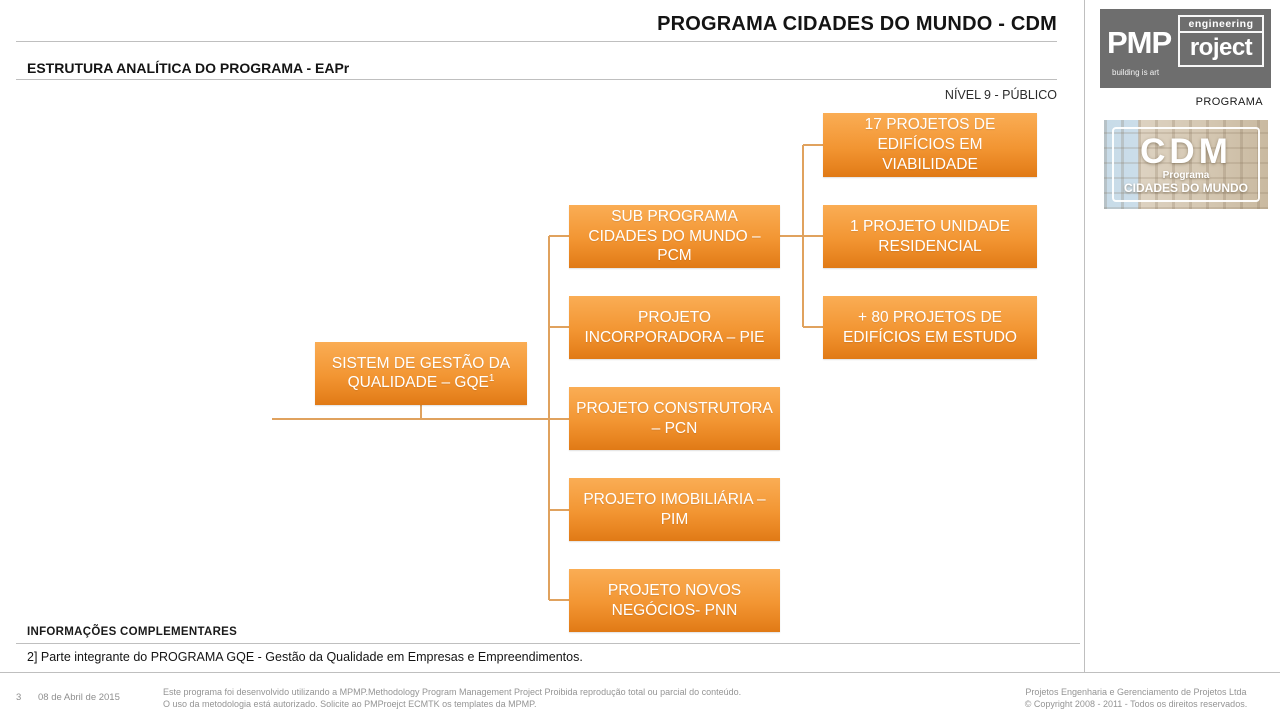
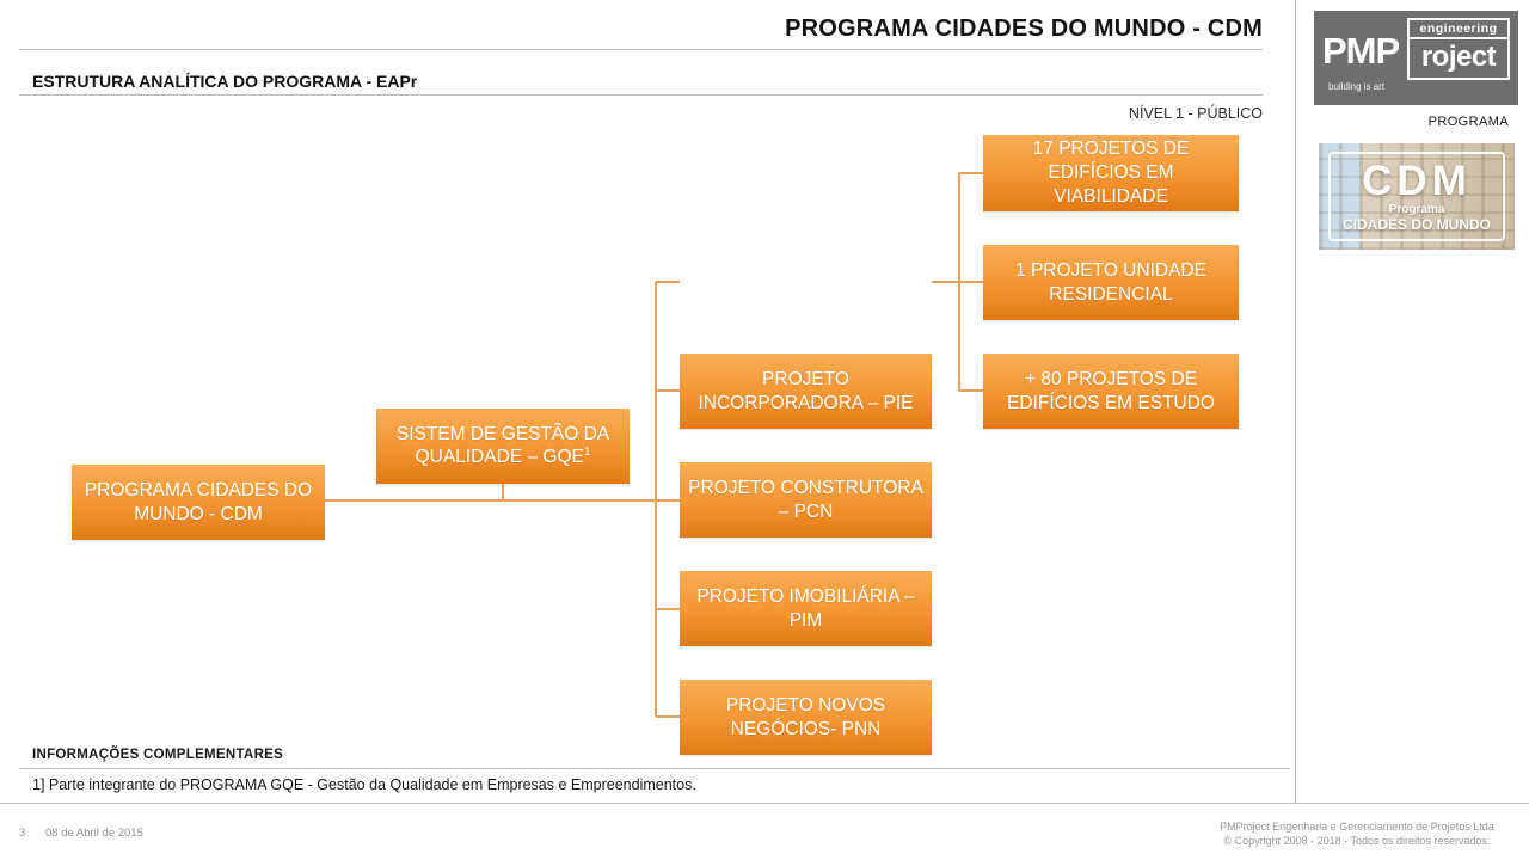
  PROGRAMA CIDADES DO MUNDO - CDM
  ESTRUTURA ANALÍTICA DO PROGRAMA - EAPr
- NÍVEL 9 - PÚBLICO
+ NÍVEL 1 - PÚBLICO
  PMP
  engineering
  roject
  building is art
  PROGRAMA
  CDM
  Programa
  CIDADES DO MUNDO
+ PROGRAMA CIDADES DO
+ MUNDO - CDM
  SISTEM DE GESTÃO DA
  QUALIDADE – GQE1
- SUB PROGRAMA
- CIDADES DO MUNDO –
- PCM
  PROJETO
  INCORPORADORA – PIE
  PROJETO CONSTRUTORA
  – PCN
  PROJETO IMOBILIÁRIA –
  PIM
  PROJETO NOVOS
  NEGÓCIOS- PNN
  17 PROJETOS DE
  EDIFÍCIOS EM
  VIABILIDADE
  1 PROJETO UNIDADE
  RESIDENCIAL
  + 80 PROJETOS DE
  EDIFÍCIOS EM ESTUDO
  INFORMAÇÕES COMPLEMENTARES
- 2] Parte integrante do PROGRAMA GQE - Gestão da Qualidade em Empresas e Empreendimentos.
+ 1] Parte integrante do PROGRAMA GQE - Gestão da Qualidade em Empresas e Empreendimentos.
  3
  08 de Abril de 2015
- Este programa foi desenvolvido utilizando a MPMP.Methodology Program Management Project Proibida reprodução total ou parcial do conteúdo.
- O uso da metodologia está autorizado. Solicite ao PMProejct ECMTK os templates da MPMP.
- Projetos Engenharia e Gerenciamento de Projetos Ltda
+ PMProject Engenharia e Gerenciamento de Projetos Ltda
- © Copyright 2008 - 2011 - Todos os direitos reservados.
+ © Copyright 2008 - 2018 - Todos os direitos reservados.
